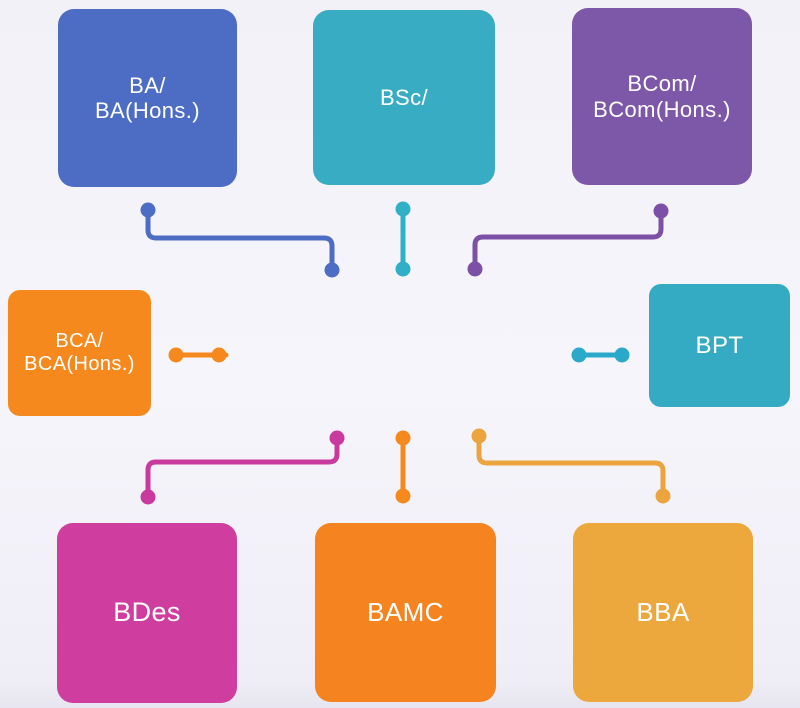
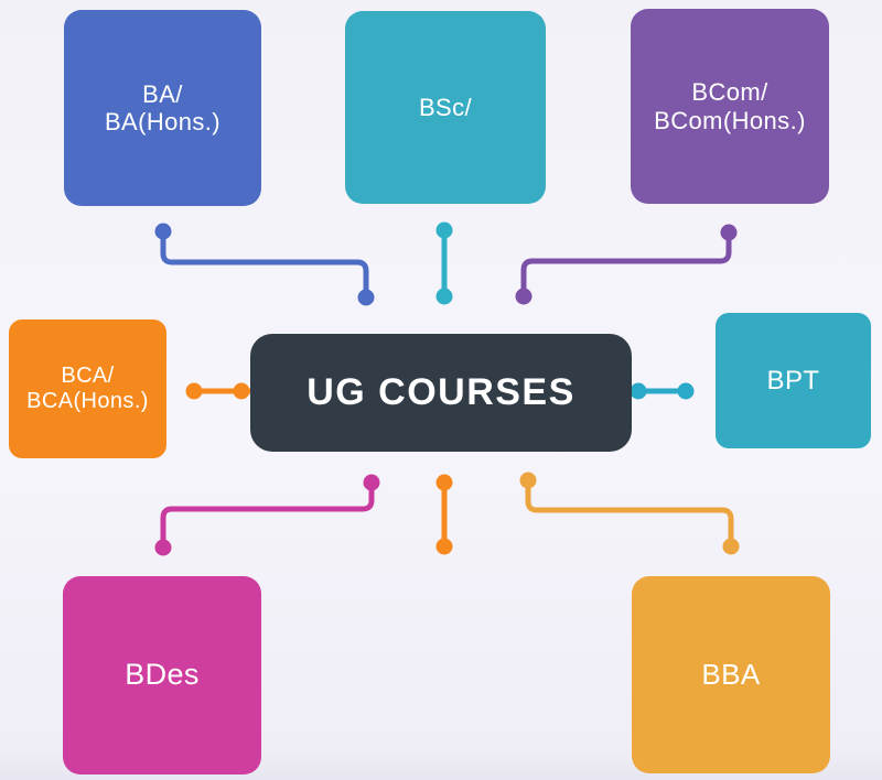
  BA/
  BA(Hons.)
  BSc/
  BCom/
  BCom(Hons.)
  BCA/
  BCA(Hons.)
+ UG COURSES
  BPT
  BDes
- BAMC
  BBA
